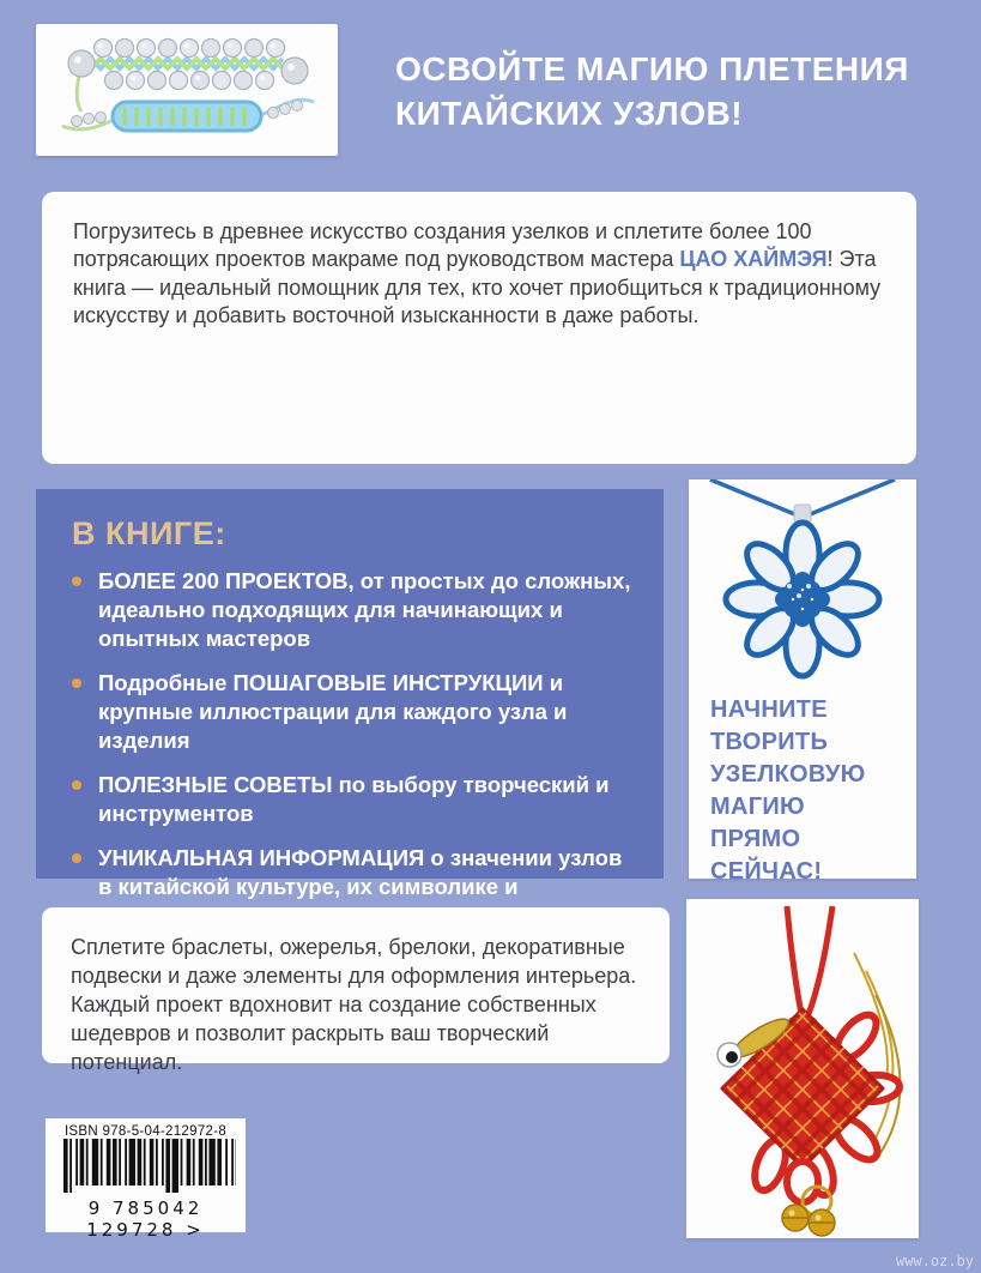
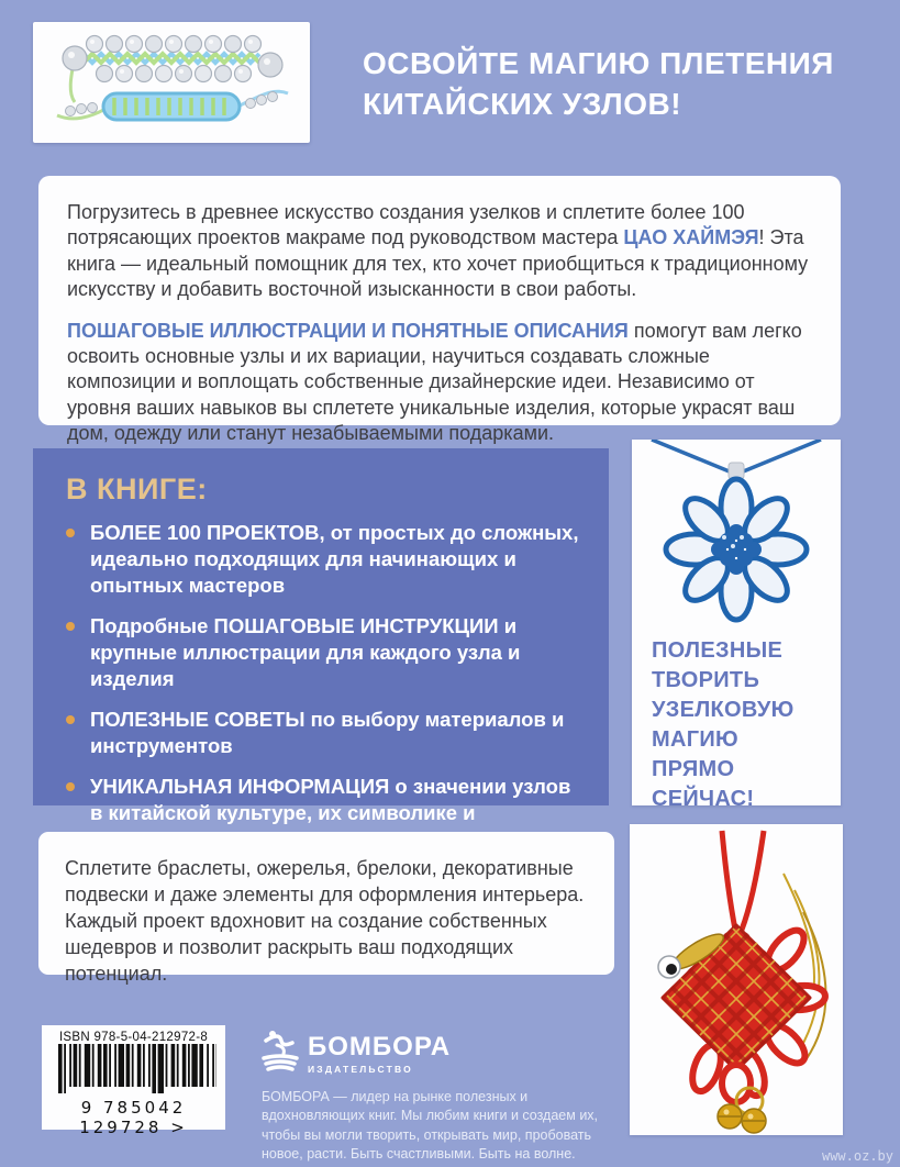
  ОСВОЙТЕ МАГИЮ ПЛЕТЕНИЯ
  КИТАЙСКИХ УЗЛОВ!
- Погрузитесь в древнее искусство создания узелков и сплетите более 100 потрясающих проектов макраме под руководством мастера ЦАО ХАЙМЭЯ! Эта книга — идеальный помощник для тех, кто хочет приобщиться к традиционному искусству и добавить восточной изысканности в даже работы.
+ Погрузитесь в древнее искусство создания узелков и сплетите более 100 потрясающих проектов макраме под руководством мастера ЦАО ХАЙМЭЯ! Эта книга — идеальный помощник для тех, кто хочет приобщиться к традиционному искусству и добавить восточной изысканности в свои работы.
+ ПОШАГОВЫЕ ИЛЛЮСТРАЦИИ И ПОНЯТНЫЕ ОПИСАНИЯ помогут вам легко освоить основные узлы и их вариации, научиться создавать сложные композиции и воплощать собственные дизайнерские идеи. Независимо от уровня ваших навыков вы сплетете уникальные изделия, которые украсят ваш дом, одежду или станут незабываемыми подарками.
  В КНИГЕ:
- БОЛЕЕ 200 ПРОЕКТОВ, от простых до сложных, идеально подходящих для начинающих и опытных мастеров
+ БОЛЕЕ 100 ПРОЕКТОВ, от простых до сложных, идеально подходящих для начинающих и опытных мастеров
  Подробные ПОШАГОВЫЕ ИНСТРУКЦИИ и крупные иллюстрации для каждого узла и изделия
- ПОЛЕЗНЫЕ СОВЕТЫ по выбору творческий и инструментов
+ ПОЛЕЗНЫЕ СОВЕТЫ по выбору материалов и инструментов
  УНИКАЛЬНАЯ ИНФОРМАЦИЯ о значении узлов в китайской культуре, их символике и
- НАЧНИТЕ ТВОРИТЬ УЗЕЛКОВУЮ МАГИЮ ПРЯМО СЕЙЧАС!
+ ПОЛЕЗНЫЕ ТВОРИТЬ УЗЕЛКОВУЮ МАГИЮ ПРЯМО СЕЙЧАС!
- Сплетите браслеты, ожерелья, брелоки, декоративные подвески и даже элементы для оформления интерьера. Каждый проект вдохновит на создание собственных шедевров и позволит раскрыть ваш творческий потенциал.
+ Сплетите браслеты, ожерелья, брелоки, декоративные подвески и даже элементы для оформления интерьера. Каждый проект вдохновит на создание собственных шедевров и позволит раскрыть ваш подходящих потенциал.
  ISBN 978-5-04-212972-8
  9 785042 129728 >
+ БОМБОРА
+ ИЗДАТЕЛЬСТВО
+ БОМБОРА — лидер на рынке полезных и вдохновляющих книг. Мы любим книги и создаем их, чтобы вы могли творить, открывать мир, пробовать новое, расти. Быть счастливыми. Быть на волне.
  www.oz.by
